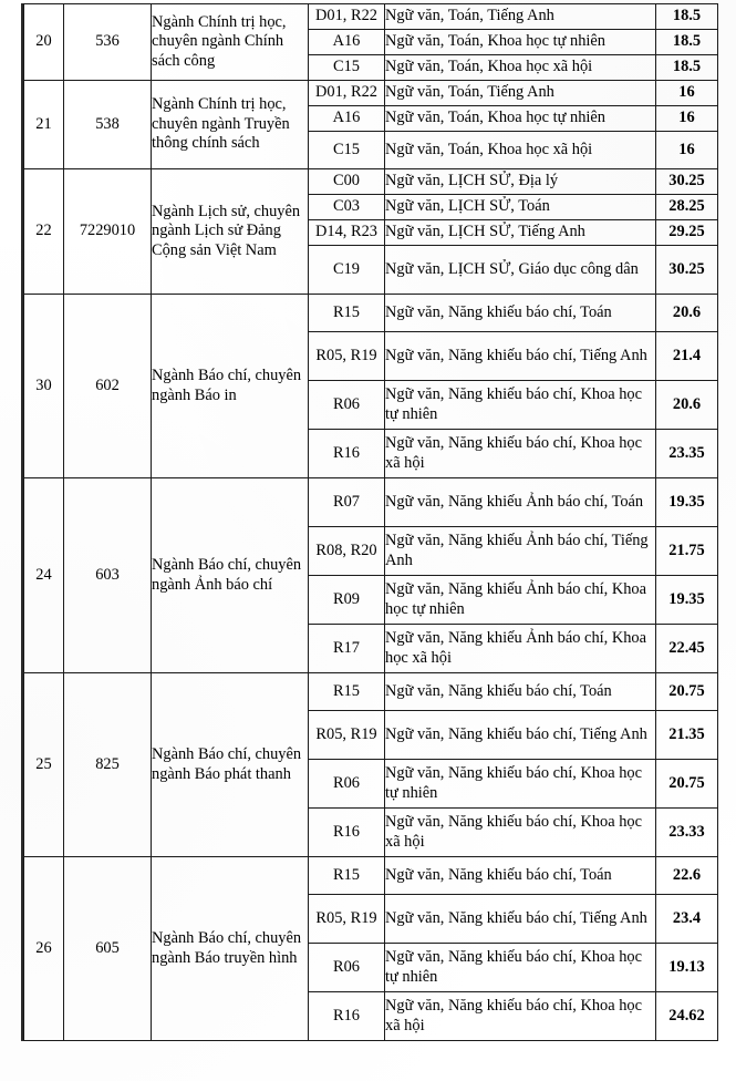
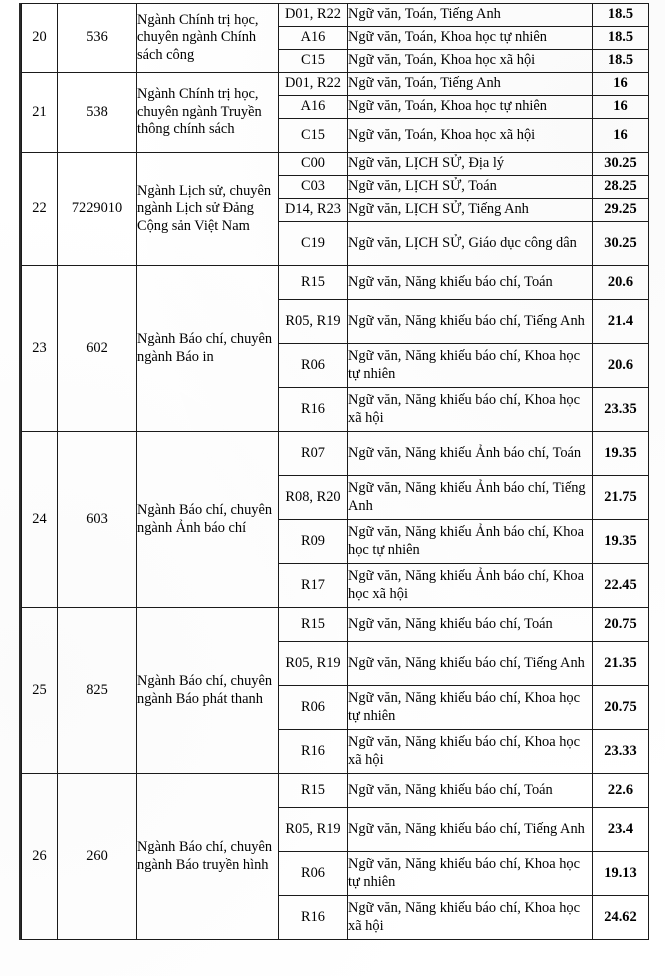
  20	536	Ngành Chính trị học, chuyên ngành Chính sách công	D01, R22	Ngữ văn, Toán, Tiếng Anh	18.5
  A16	Ngữ văn, Toán, Khoa học tự nhiên	18.5
  C15	Ngữ văn, Toán, Khoa học xã hội	18.5
  21	538	Ngành Chính trị học, chuyên ngành Truyền thông chính sách	D01, R22	Ngữ văn, Toán, Tiếng Anh	16
  A16	Ngữ văn, Toán, Khoa học tự nhiên	16
  C15	Ngữ văn, Toán, Khoa học xã hội	16
  22	7229010	Ngành Lịch sử, chuyên ngành Lịch sử Đảng Cộng sản Việt Nam	C00	Ngữ văn, LỊCH SỬ, Địa lý	30.25
  C03	Ngữ văn, LỊCH SỬ, Toán	28.25
  D14, R23	Ngữ văn, LỊCH SỬ, Tiếng Anh	29.25
  C19	Ngữ văn, LỊCH SỬ, Giáo dục công dân	30.25
- 30	602	Ngành Báo chí, chuyên ngành Báo in	R15	Ngữ văn, Năng khiếu báo chí, Toán	20.6
+ 23	602	Ngành Báo chí, chuyên ngành Báo in	R15	Ngữ văn, Năng khiếu báo chí, Toán	20.6
  R05, R19	Ngữ văn, Năng khiếu báo chí, Tiếng Anh	21.4
  R06	Ngữ văn, Năng khiếu báo chí, Khoa học tự nhiên	20.6
  R16	Ngữ văn, Năng khiếu báo chí, Khoa học xã hội	23.35
  24	603	Ngành Báo chí, chuyên ngành Ảnh báo chí	R07	Ngữ văn, Năng khiếu Ảnh báo chí, Toán	19.35
  R08, R20	Ngữ văn, Năng khiếu Ảnh báo chí, Tiếng Anh	21.75
  R09	Ngữ văn, Năng khiếu Ảnh báo chí, Khoa học tự nhiên	19.35
  R17	Ngữ văn, Năng khiếu Ảnh báo chí, Khoa học xã hội	22.45
  25	825	Ngành Báo chí, chuyên ngành Báo phát thanh	R15	Ngữ văn, Năng khiếu báo chí, Toán	20.75
  R05, R19	Ngữ văn, Năng khiếu báo chí, Tiếng Anh	21.35
  R06	Ngữ văn, Năng khiếu báo chí, Khoa học tự nhiên	20.75
  R16	Ngữ văn, Năng khiếu báo chí, Khoa học xã hội	23.33
- 26	605	Ngành Báo chí, chuyên ngành Báo truyền hình	R15	Ngữ văn, Năng khiếu báo chí, Toán	22.6
+ 26	260	Ngành Báo chí, chuyên ngành Báo truyền hình	R15	Ngữ văn, Năng khiếu báo chí, Toán	22.6
  R05, R19	Ngữ văn, Năng khiếu báo chí, Tiếng Anh	23.4
  R06	Ngữ văn, Năng khiếu báo chí, Khoa học tự nhiên	19.13
  R16	Ngữ văn, Năng khiếu báo chí, Khoa học xã hội	24.62
